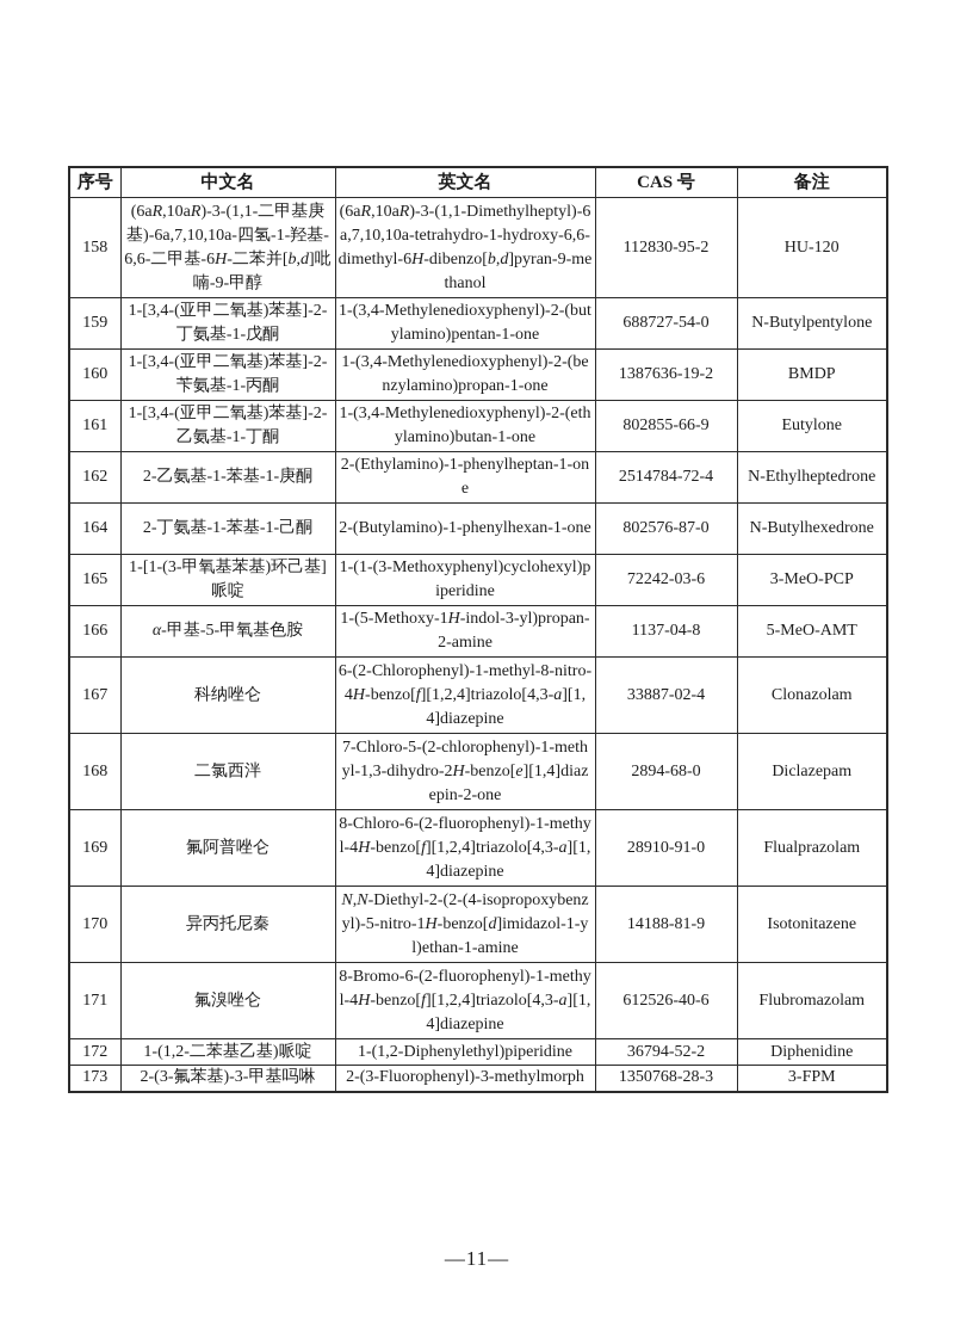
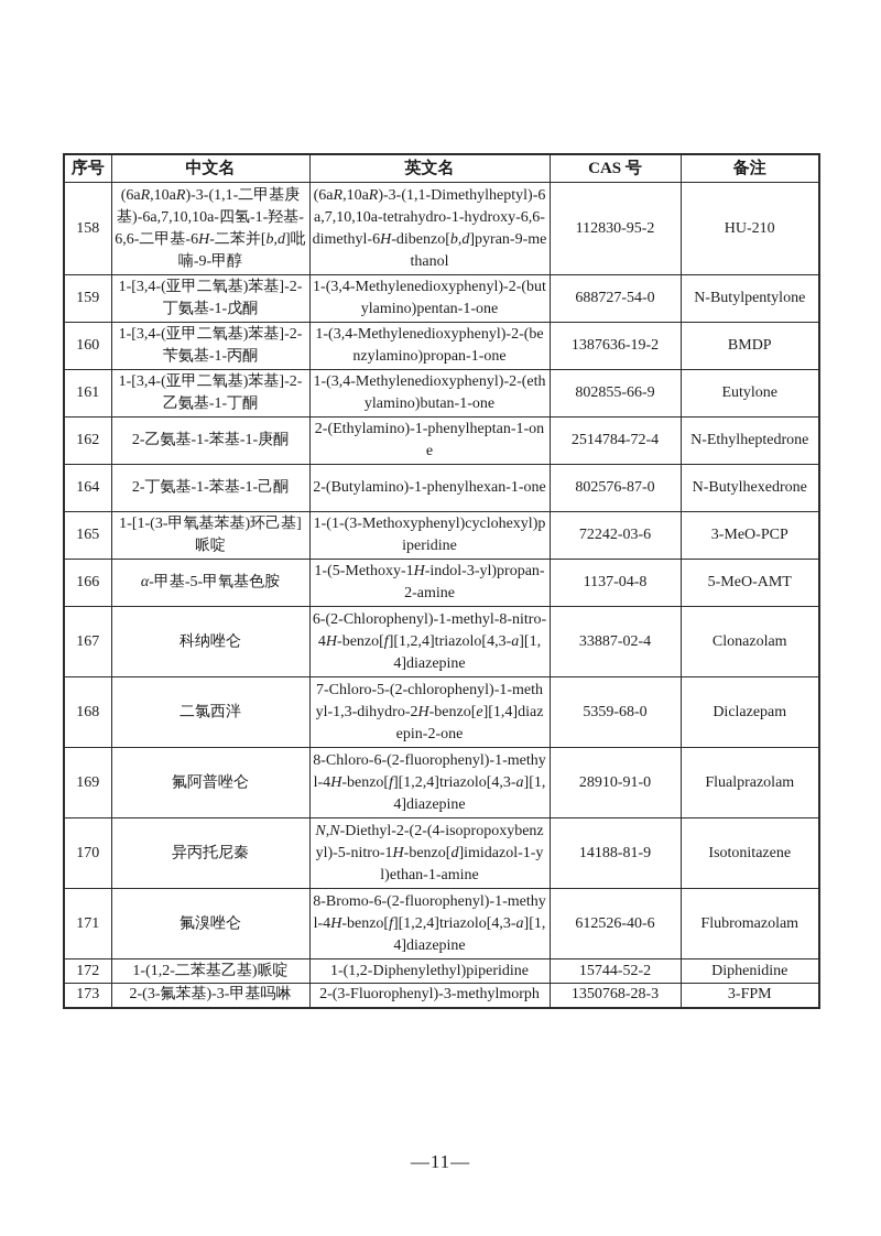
  序号	中文名	英文名	CAS 号	备注
- 158	(6aR,10aR)-3-(1,1-二甲基庚基)-6a,7,10,10a-四氢-1-羟基-6,6-二甲基-6H-二苯并[b,d]吡喃-9-甲醇	(6aR,10aR)-3-(1,1-Dimethylheptyl)-6a,7,10,10a-tetrahydro-1-hydroxy-6,6-dimethyl-6H-dibenzo[b,d]pyran-9-methanol	112830-95-2	HU-120
+ 158	(6aR,10aR)-3-(1,1-二甲基庚基)-6a,7,10,10a-四氢-1-羟基-6,6-二甲基-6H-二苯并[b,d]吡喃-9-甲醇	(6aR,10aR)-3-(1,1-Dimethylheptyl)-6a,7,10,10a-tetrahydro-1-hydroxy-6,6-dimethyl-6H-dibenzo[b,d]pyran-9-methanol	112830-95-2	HU-210
  159	1-[3,4-(亚甲二氧基)苯基]-2-丁氨基-1-戊酮	1-(3,4-Methylenedioxyphenyl)-2-(butylamino)pentan-1-one	688727-54-0	N-Butylpentylone
  160	1-[3,4-(亚甲二氧基)苯基]-2-苄氨基-1-丙酮	1-(3,4-Methylenedioxyphenyl)-2-(benzylamino)propan-1-one	1387636-19-2	BMDP
  161	1-[3,4-(亚甲二氧基)苯基]-2-乙氨基-1-丁酮	1-(3,4-Methylenedioxyphenyl)-2-(ethylamino)butan-1-one	802855-66-9	Eutylone
  162	2-乙氨基-1-苯基-1-庚酮	2-(Ethylamino)-1-phenylheptan-1-one	2514784-72-4	N-Ethylheptedrone
  164	2-丁氨基-1-苯基-1-己酮	2-(Butylamino)-1-phenylhexan-1-one	802576-87-0	N-Butylhexedrone
  165	1-[1-(3-甲氧基苯基)环己基]哌啶	1-(1-(3-Methoxyphenyl)cyclohexyl)piperidine	72242-03-6	3-MeO-PCP
  166	α-甲基-5-甲氧基色胺	1-(5-Methoxy-1H-indol-3-yl)propan-2-amine	1137-04-8	5-MeO-AMT
  167	科纳唑仑	6-(2-Chlorophenyl)-1-methyl-8-nitro-4H-benzo[f][1,2,4]triazolo[4,3-a][1,4]diazepine	33887-02-4	Clonazolam
- 168	二氯西泮	7-Chloro-5-(2-chlorophenyl)-1-methyl-1,3-dihydro-2H-benzo[e][1,4]diazepin-2-one	2894-68-0	Diclazepam
+ 168	二氯西泮	7-Chloro-5-(2-chlorophenyl)-1-methyl-1,3-dihydro-2H-benzo[e][1,4]diazepin-2-one	5359-68-0	Diclazepam
  169	氟阿普唑仑	8-Chloro-6-(2-fluorophenyl)-1-methyl-4H-benzo[f][1,2,4]triazolo[4,3-a][1,4]diazepine	28910-91-0	Flualprazolam
  170	异丙托尼秦	N,N-Diethyl-2-(2-(4-isopropoxybenzyl)-5-nitro-1H-benzo[d]imidazol-1-yl)ethan-1-amine	14188-81-9	Isotonitazene
  171	氟溴唑仑	8-Bromo-6-(2-fluorophenyl)-1-methyl-4H-benzo[f][1,2,4]triazolo[4,3-a][1,4]diazepine	612526-40-6	Flubromazolam
- 172	1-(1,2-二苯基乙基)哌啶	1-(1,2-Diphenylethyl)piperidine	36794-52-2	Diphenidine
+ 172	1-(1,2-二苯基乙基)哌啶	1-(1,2-Diphenylethyl)piperidine	15744-52-2	Diphenidine
  173	2-(3-氟苯基)-3-甲基吗啉	2-(3-Fluorophenyl)-3-methylmorph	1350768-28-3	3-FPM
  —11—
